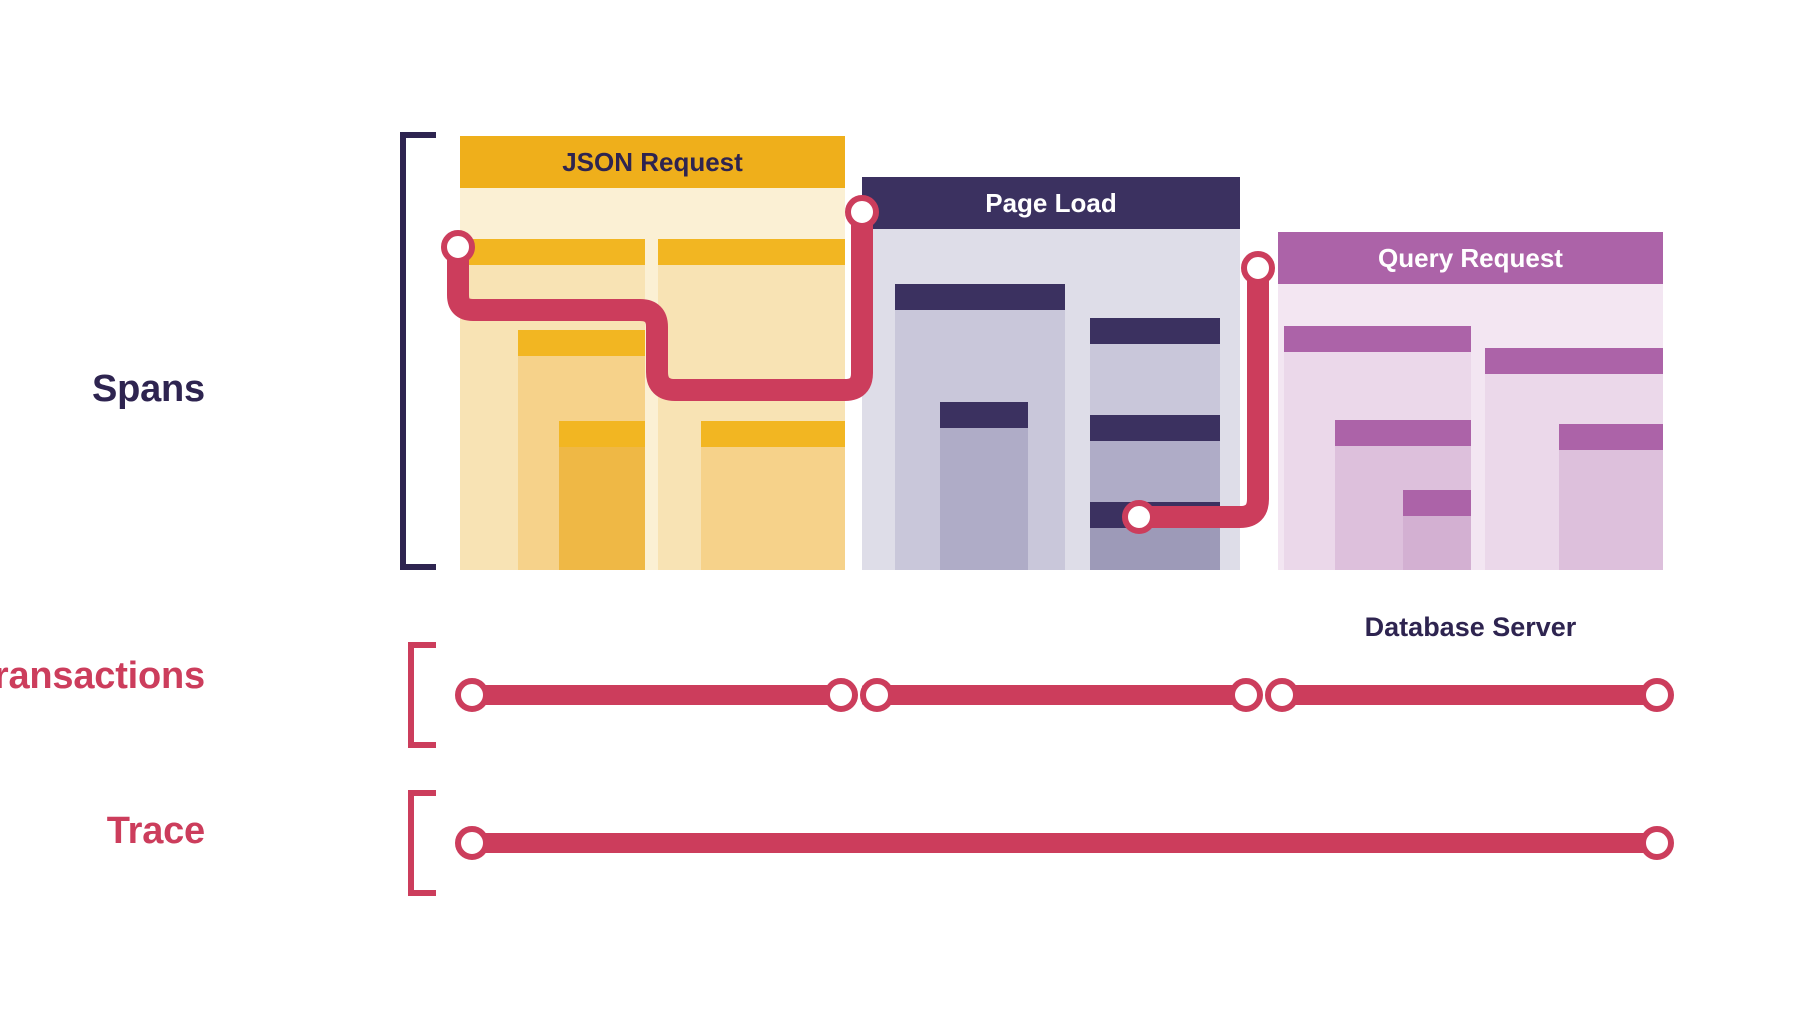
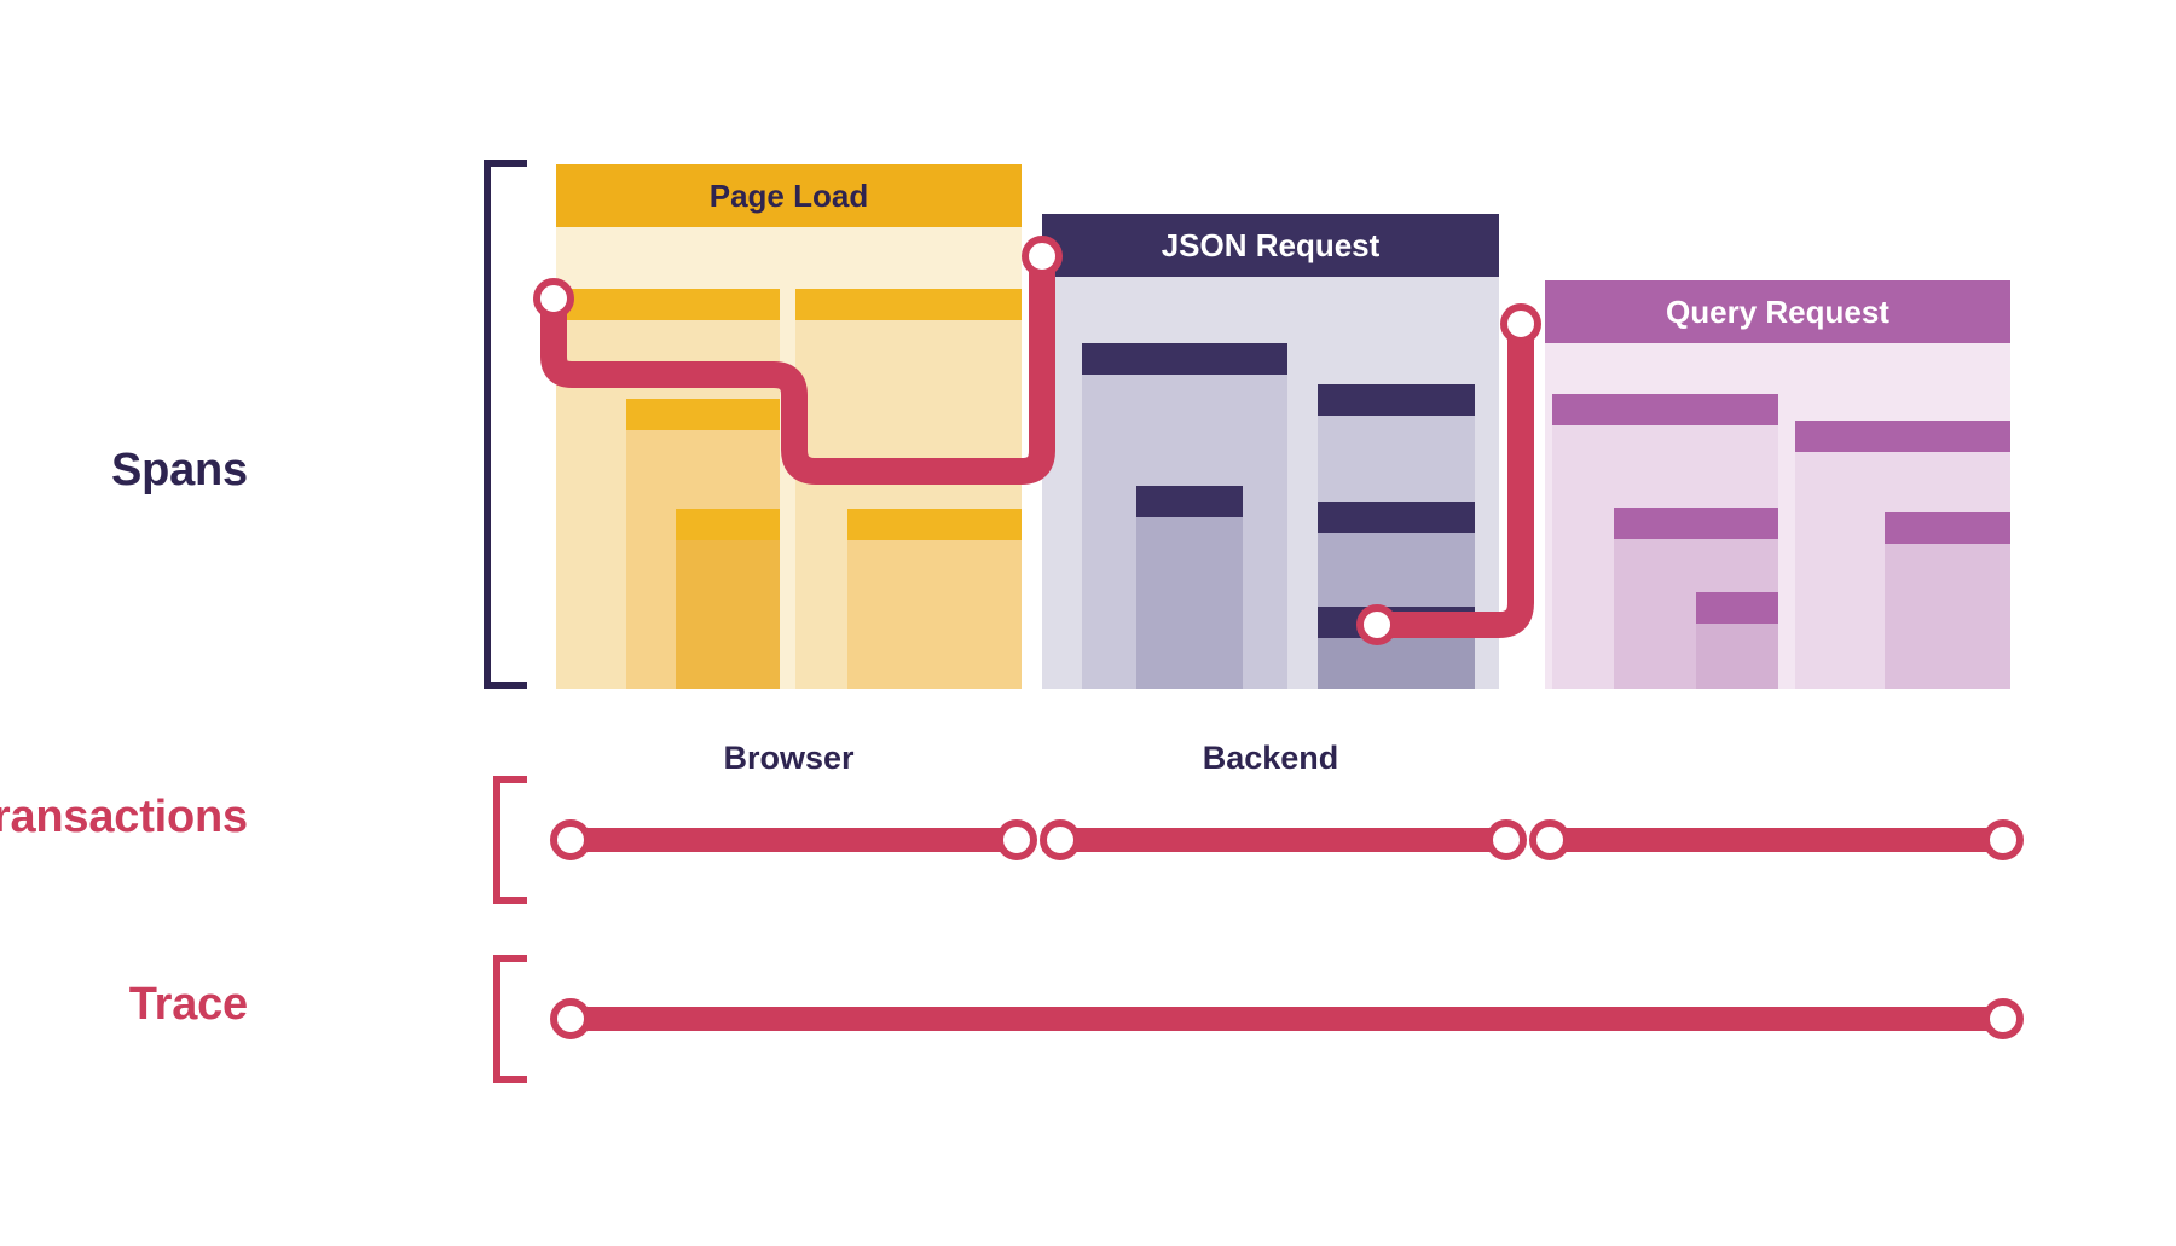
  Spans
  ransactions
  Trace
- JSON Request
+ Page Load
+ Browser
- Page Load
+ JSON Request
+ Backend
  Query Request
- Database Server
